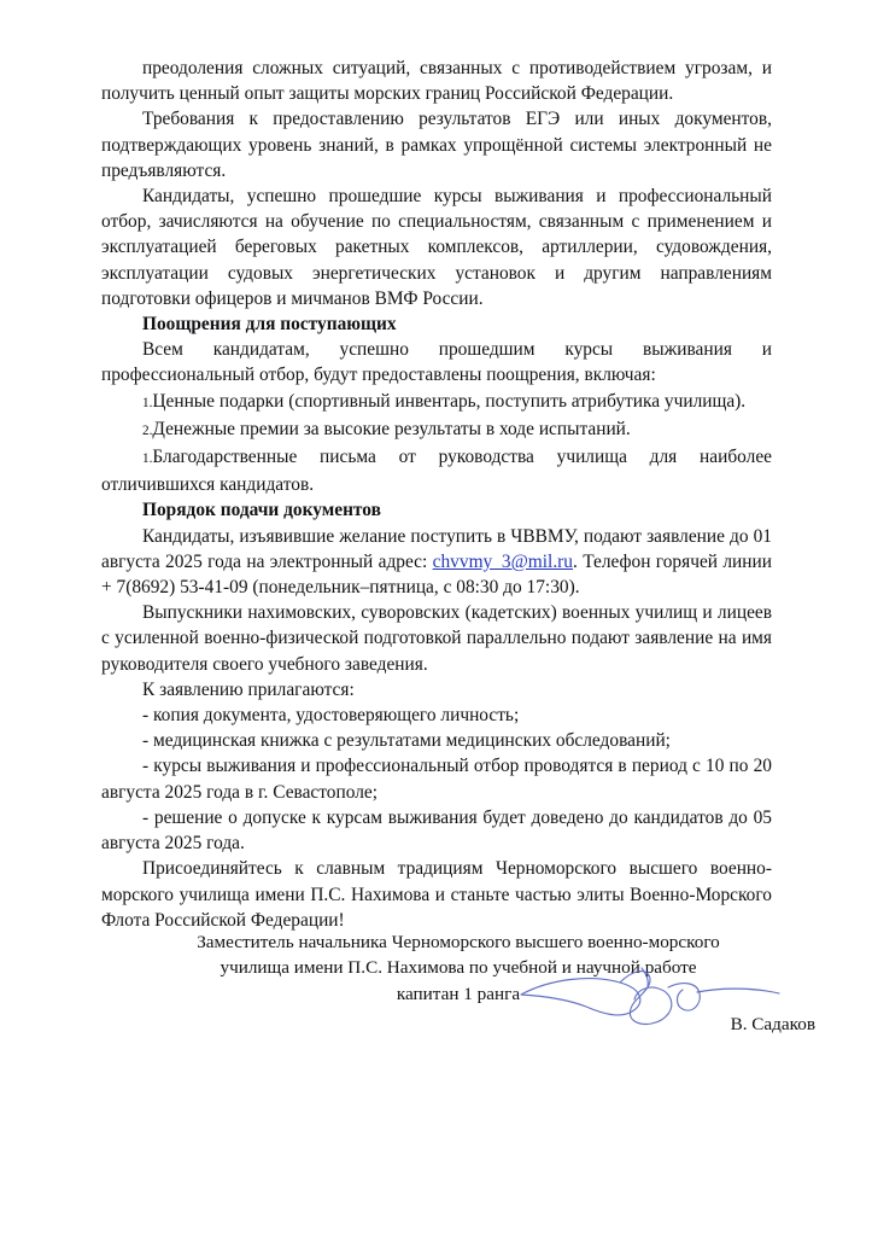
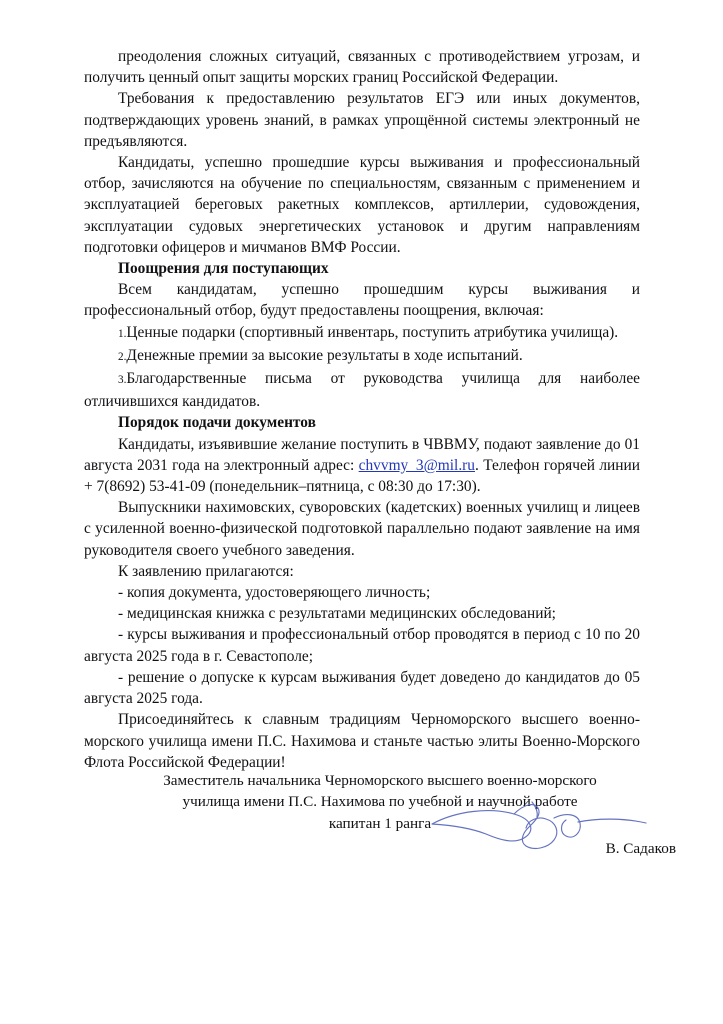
  преодоления сложных ситуаций, связанных с противодействием угрозам, и получить ценный опыт защиты морских границ Российской Федерации.
  Требования к предоставлению результатов ЕГЭ или иных документов, подтверждающих уровень знаний, в рамках упрощённой системы электронный не предъявляются.
  Кандидаты, успешно прошедшие курсы выживания и профессиональный отбор, зачисляются на обучение по специальностям, связанным с применением и эксплуатацией береговых ракетных комплексов, артиллерии, судовождения, эксплуатации судовых энергетических установок и другим направлениям подготовки офицеров и мичманов ВМФ России.
  Поощрения для поступающих
  Всем кандидатам, успешно прошедшим курсы выживания и профессиональный отбор, будут предоставлены поощрения, включая:
  1.Ценные подарки (спортивный инвентарь, поступить атрибутика училища).
  2.Денежные премии за высокие результаты в ходе испытаний.
- 1.Благодарственные письма от руководства училища для наиболее отличившихся кандидатов.
+ 3.Благодарственные письма от руководства училища для наиболее отличившихся кандидатов.
  Порядок подачи документов
- Кандидаты, изъявившие желание поступить в ЧВВМУ, подают заявление до 01 августа 2025 года на электронный адрес: chvvmy_3@mil.ru. Телефон горячей линии + 7(8692) 53-41-09 (понедельник–пятница, с 08:30 до 17:30).
+ Кандидаты, изъявившие желание поступить в ЧВВМУ, подают заявление до 01 августа 2031 года на электронный адрес: chvvmy_3@mil.ru. Телефон горячей линии + 7(8692) 53-41-09 (понедельник–пятница, с 08:30 до 17:30).
  Выпускники нахимовских, суворовских (кадетских) военных училищ и лицеев с усиленной военно-физической подготовкой параллельно подают заявление на имя руководителя своего учебного заведения.
  К заявлению прилагаются:
  - копия документа, удостоверяющего личность;
  - медицинская книжка с результатами медицинских обследований;
  - курсы выживания и профессиональный отбор проводятся в период с 10 по 20 августа 2025 года в г. Севастополе;
  - решение о допуске к курсам выживания будет доведено до кандидатов до 05 августа 2025 года.
  Присоединяйтесь к славным традициям Черноморского высшего военно-морского училища имени П.С. Нахимова и станьте частью элиты Военно-Морского Флота Российской Федерации!
  Заместитель начальника Черноморского высшего военно-морского
  училища имени П.С. Нахимова по учебной и научной работе
  капитан 1 ранга
  В. Садаков
